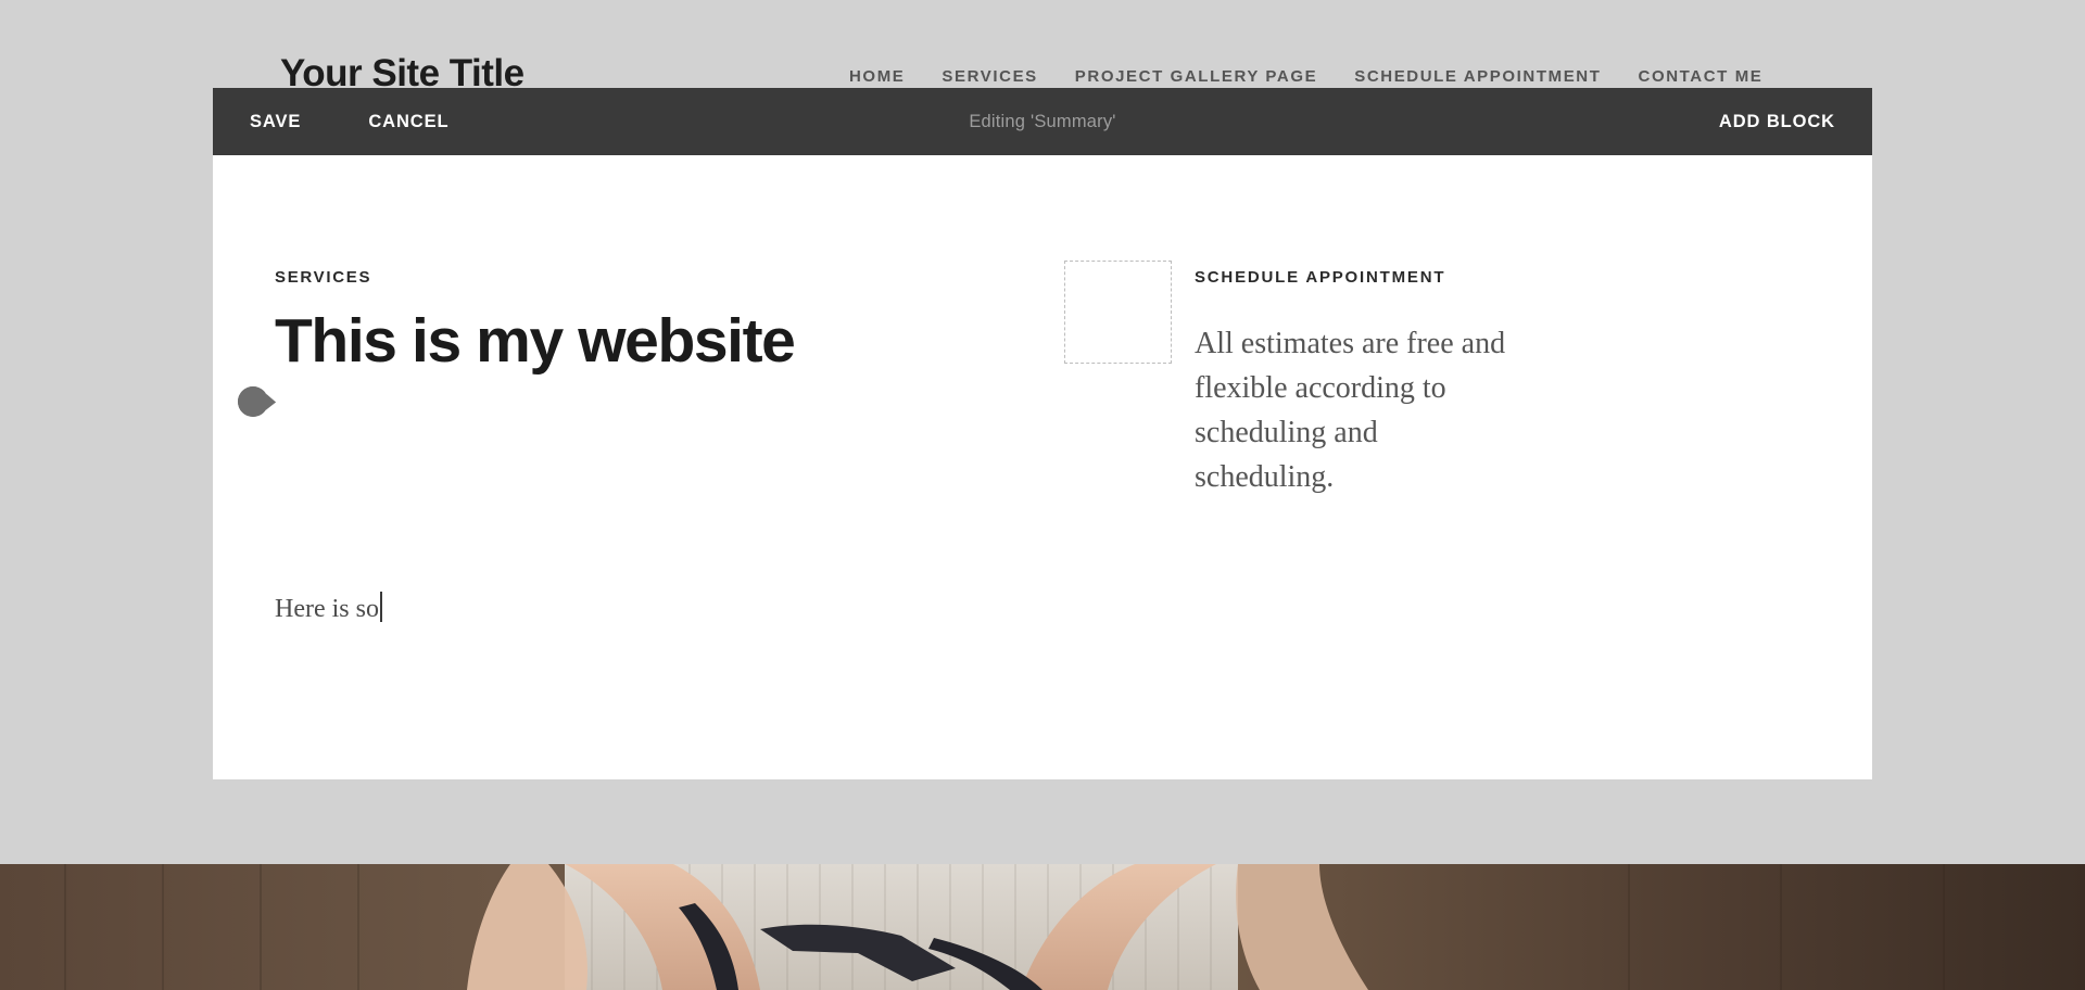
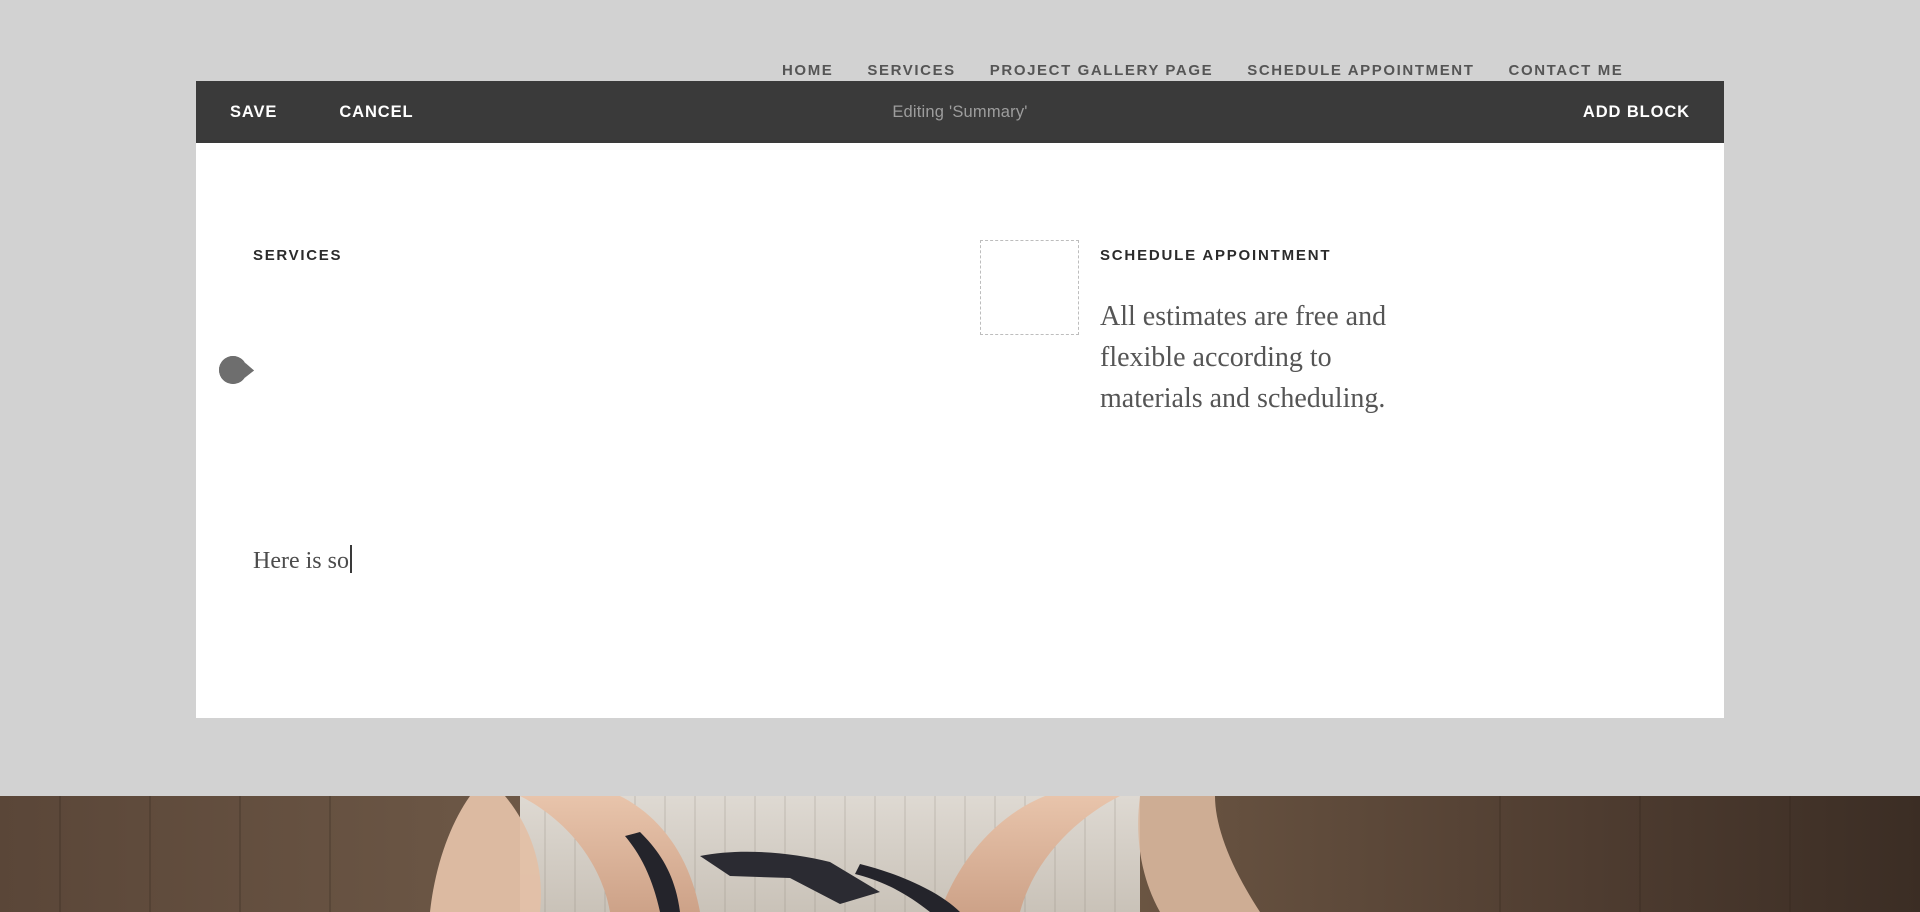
- Your Site Title
  HOME
  SERVICES
  PROJECT GALLERY PAGE
  SCHEDULE APPOINTMENT
  CONTACT ME
  SAVE
  CANCEL
  Editing 'Summary'
  ADD BLOCK
  SERVICES
- This is my website
  Here is so
  SCHEDULE APPOINTMENT
- All estimates are free and flexible according to scheduling and scheduling.
+ All estimates are free and flexible according to materials and scheduling.
